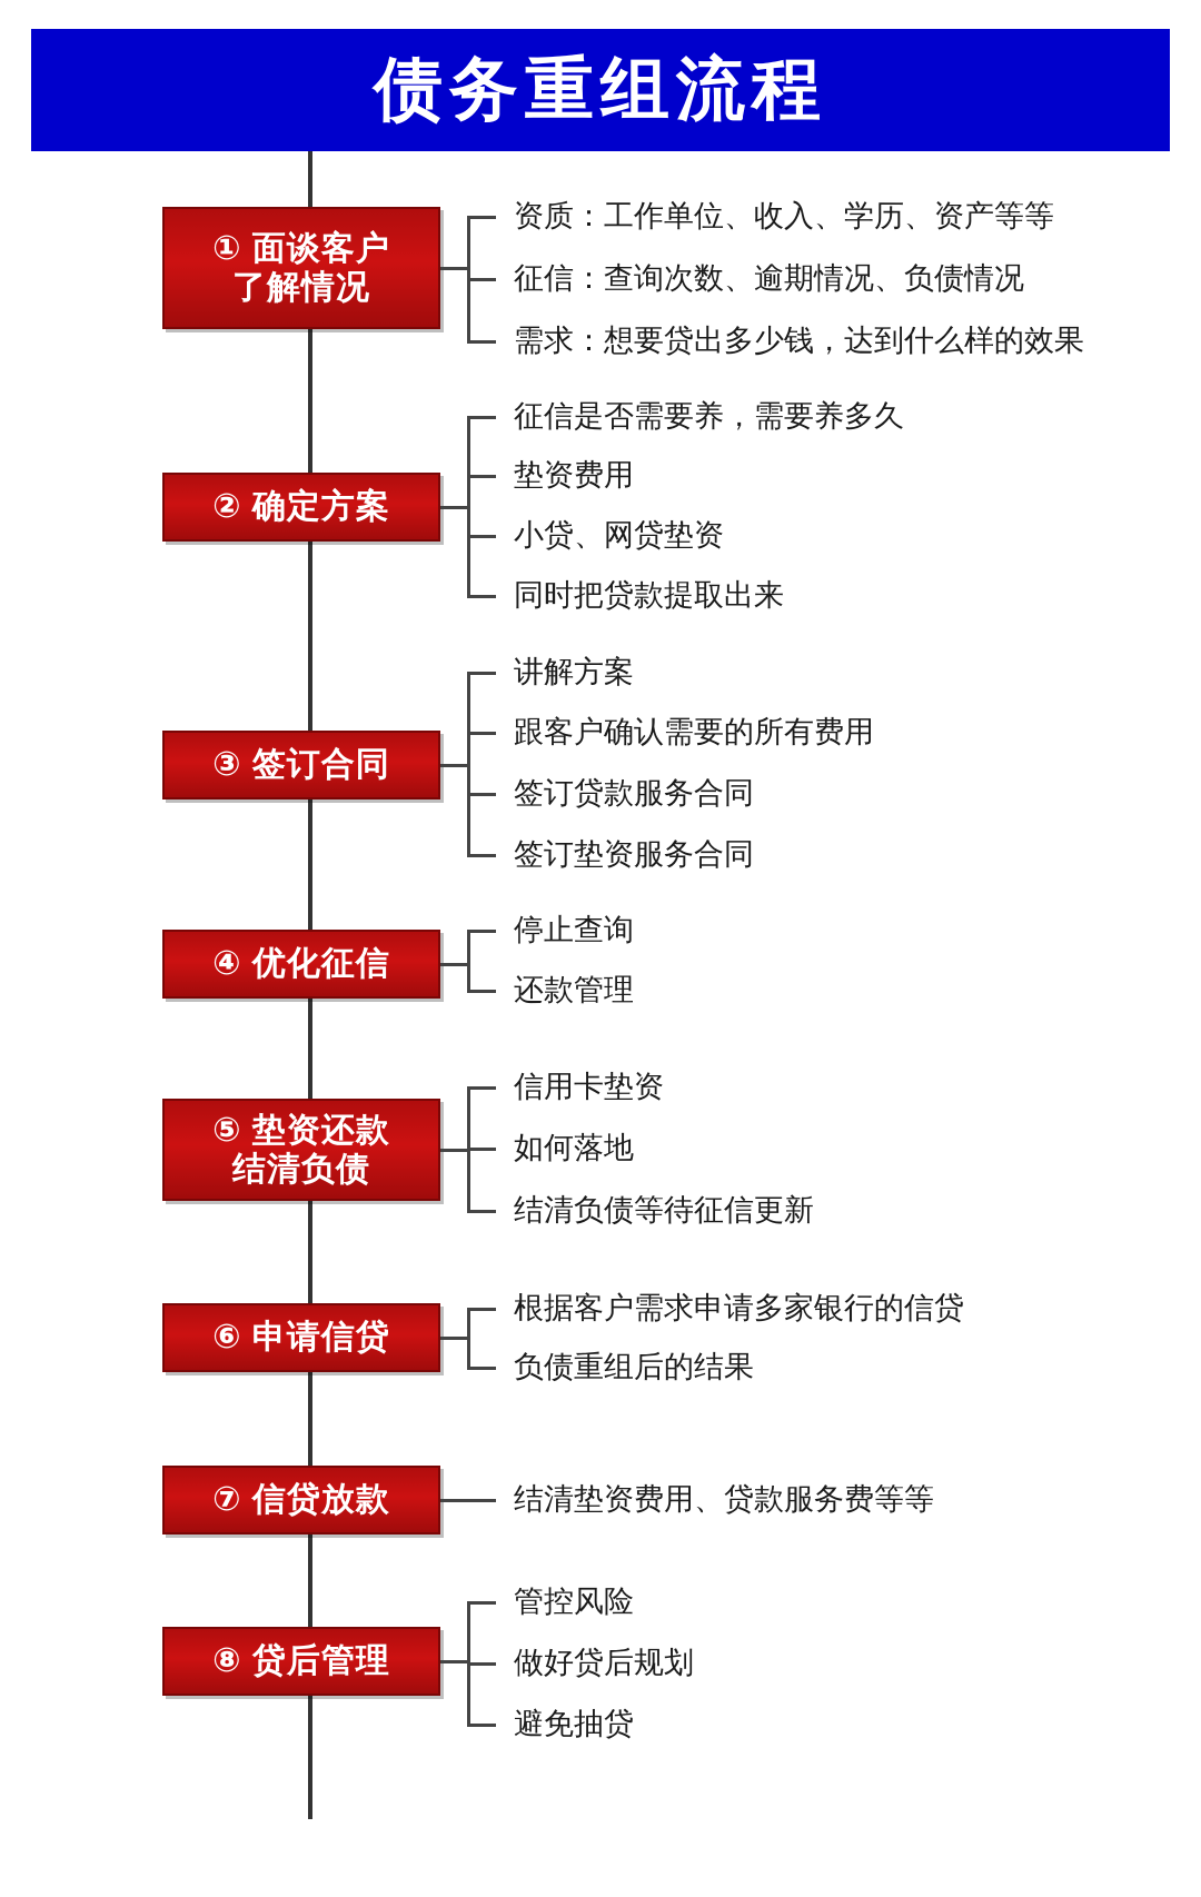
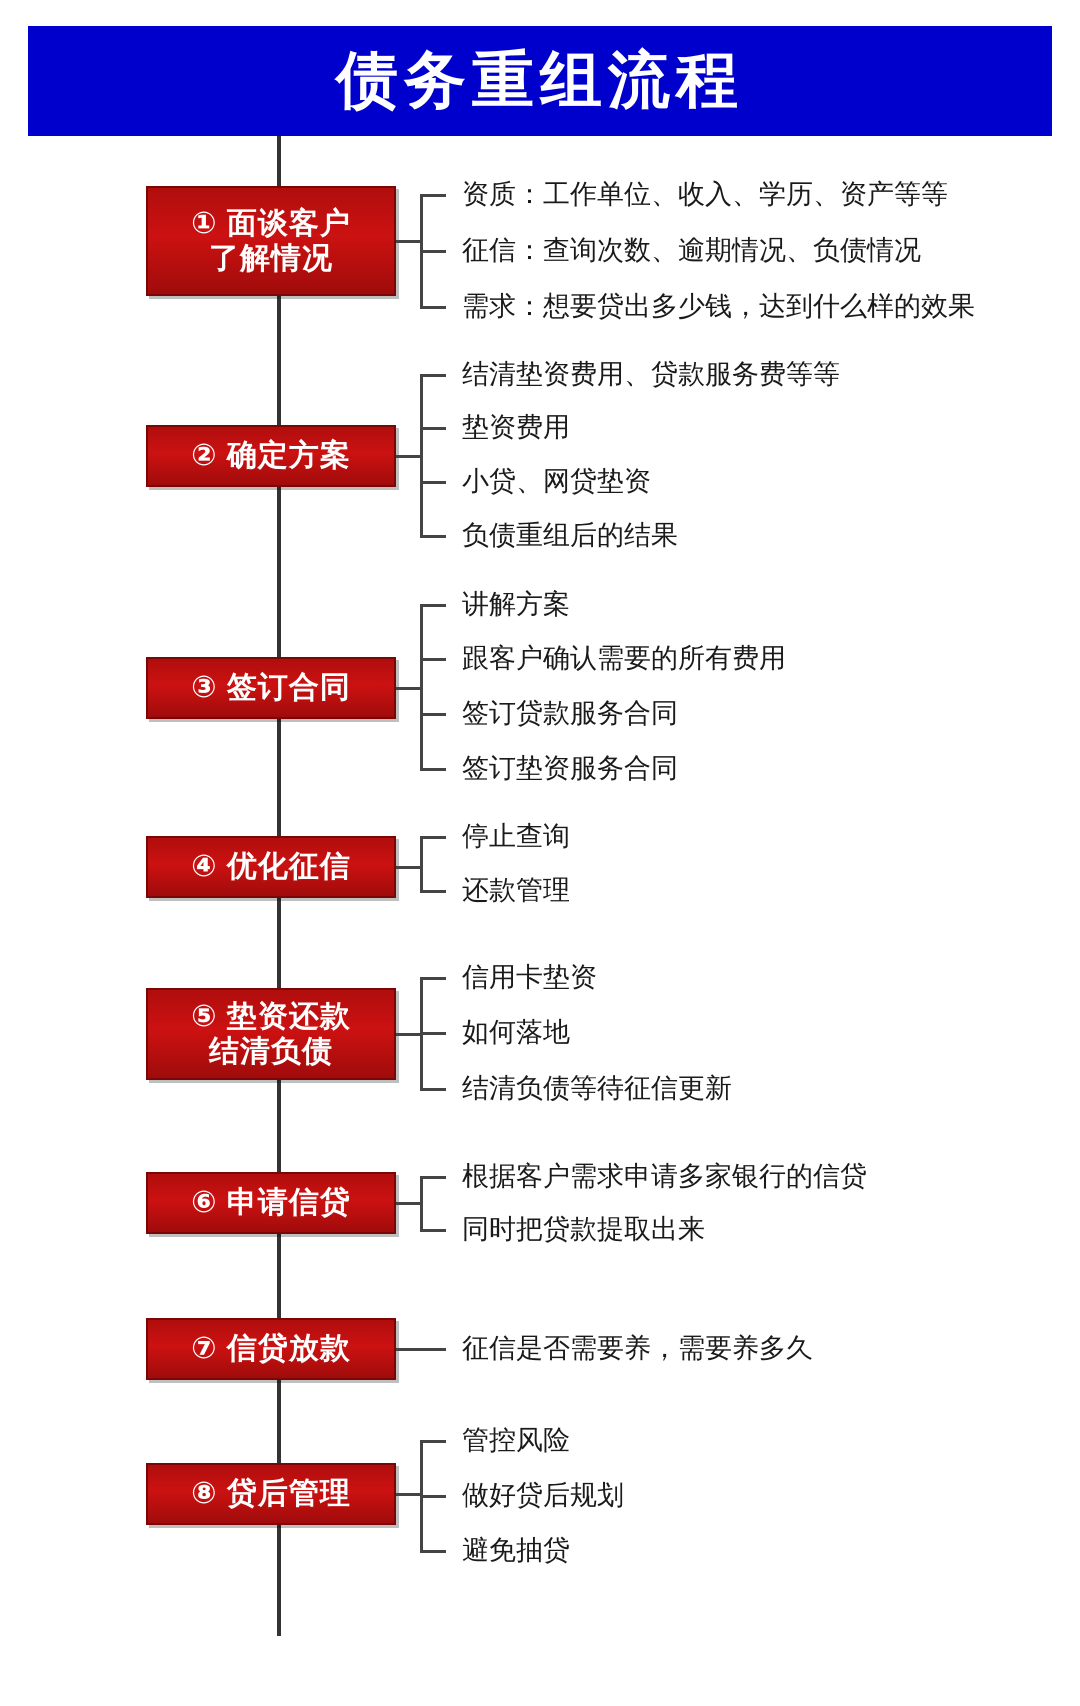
  债务重组流程
  ① 面谈客户
  了解情况
  资质：工作单位、收入、学历、资产等等
  征信：查询次数、逾期情况、负债情况
  需求：想要贷出多少钱，达到什么样的效果
  ② 确定方案
- 征信是否需要养，需要养多久
+ 结清垫资费用、贷款服务费等等
  垫资费用
  小贷、网贷垫资
- 同时把贷款提取出来
+ 负债重组后的结果
  ③ 签订合同
  讲解方案
  跟客户确认需要的所有费用
  签订贷款服务合同
  签订垫资服务合同
  ④ 优化征信
  停止查询
  还款管理
  ⑤ 垫资还款
  结清负债
  信用卡垫资
  如何落地
  结清负债等待征信更新
  ⑥ 申请信贷
  根据客户需求申请多家银行的信贷
- 负债重组后的结果
+ 同时把贷款提取出来
  ⑦ 信贷放款
- 结清垫资费用、贷款服务费等等
+ 征信是否需要养，需要养多久
  ⑧ 贷后管理
  管控风险
  做好贷后规划
  避免抽贷
